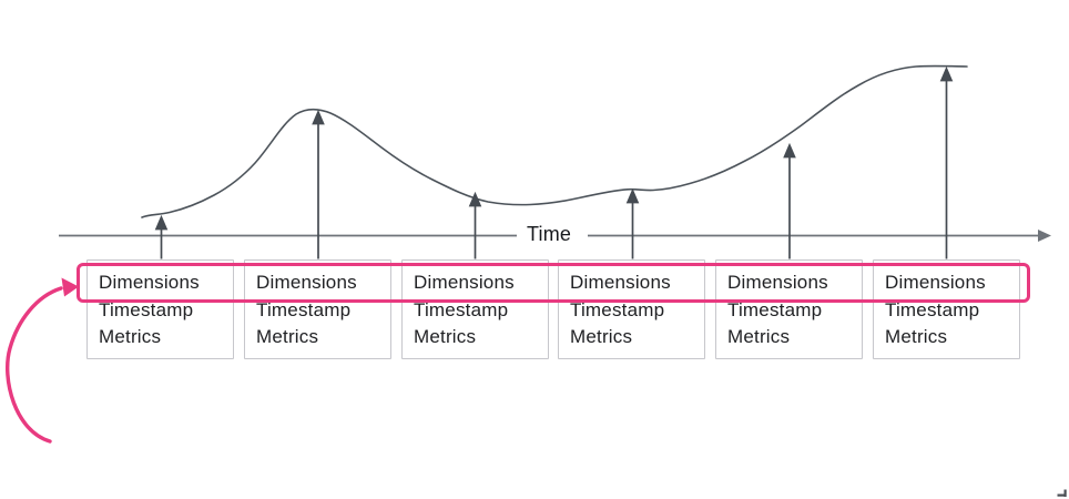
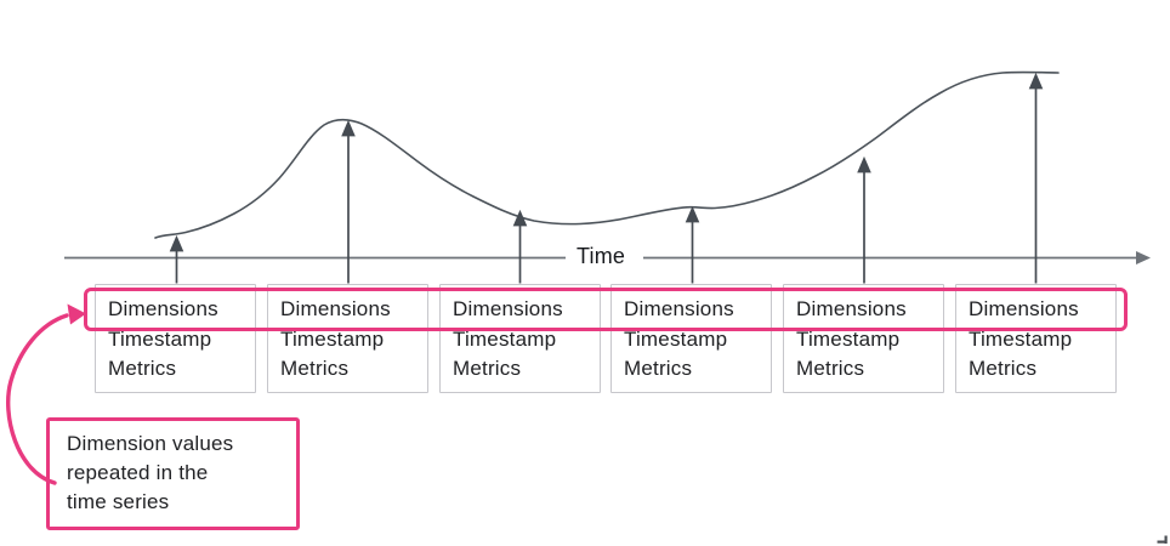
  Dimensions
  Timestamp
  Metrics
  Dimensions
  Timestamp
  Metrics
  Dimensions
  Timestamp
  Metrics
  Dimensions
  Timestamp
  Metrics
  Dimensions
  Timestamp
  Metrics
  Dimensions
  Timestamp
  Metrics
  Time
+ Dimension values
+ repeated in the
+ time series
